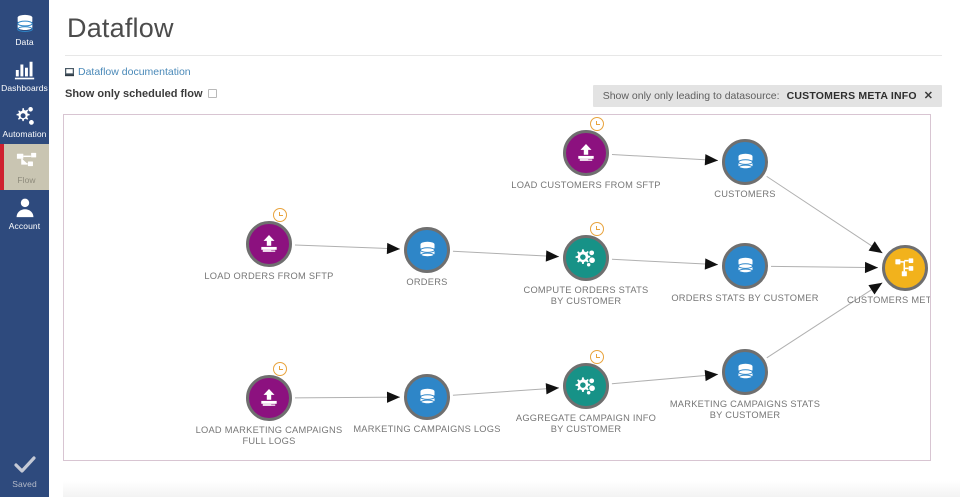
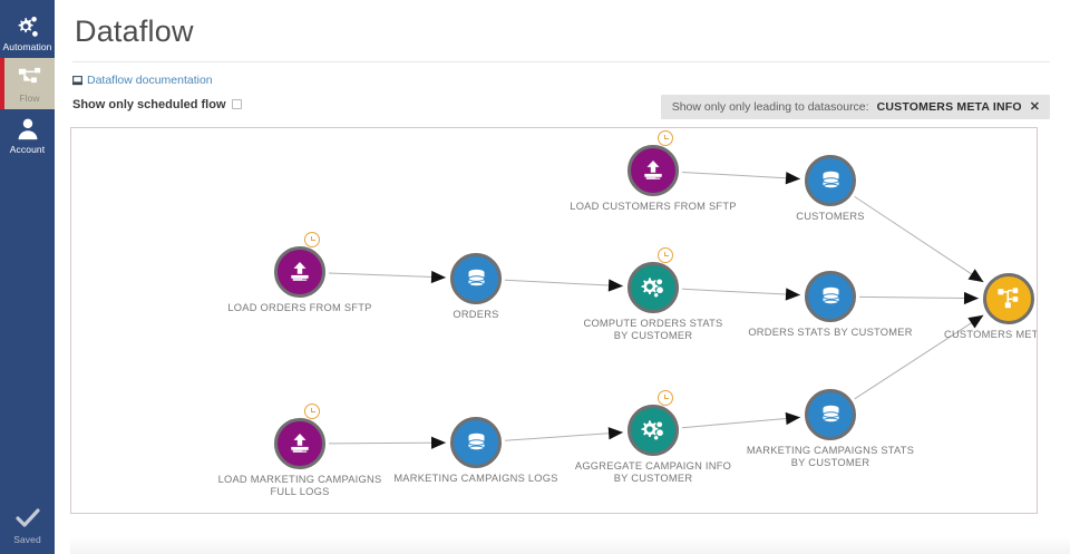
- Data
- Dashboards
  Automation
  Flow
  Account
  Saved
  Dataflow
  Dataflow documentation
  Show only scheduled flow
  Show only only leading to datasource:
  CUSTOMERS META INFO
  ✕
  LOAD CUSTOMERS FROM SFTP
  CUSTOMERS
  LOAD ORDERS FROM SFTP
  ORDERS
  COMPUTE ORDERS STATS
  BY CUSTOMER
  ORDERS STATS BY CUSTOMER
  CUSTOMERS MET
  LOAD MARKETING CAMPAIGNS
  FULL LOGS
  MARKETING CAMPAIGNS LOGS
  AGGREGATE CAMPAIGN INFO
  BY CUSTOMER
  MARKETING CAMPAIGNS STATS
  BY CUSTOMER
